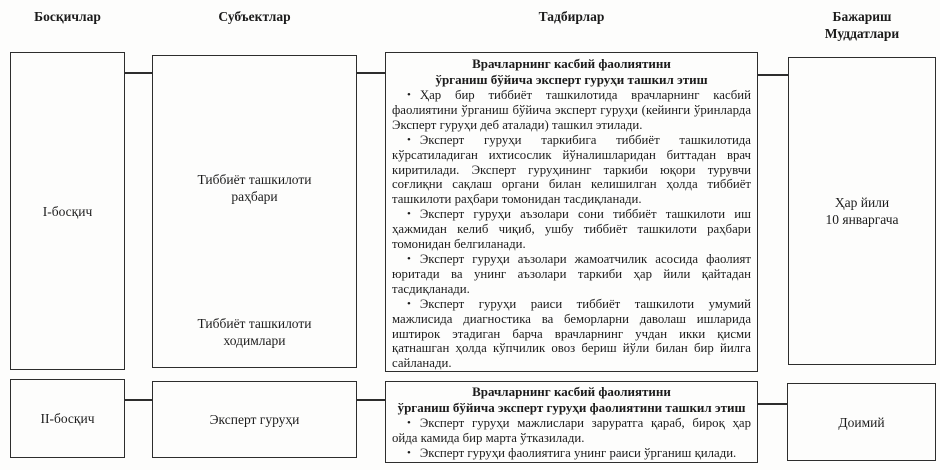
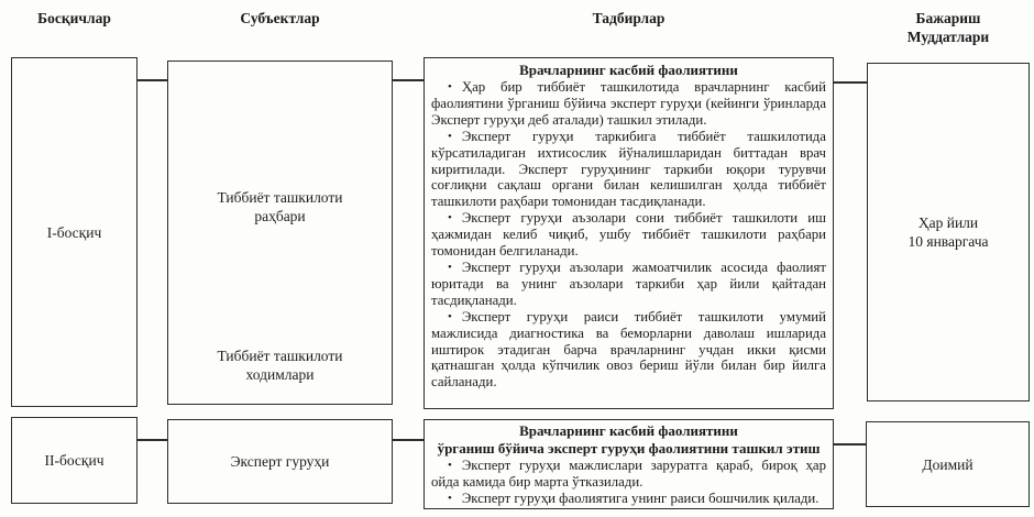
  Босқичлар
  Субъектлар
  Тадбирлар
  Бажариш
  Муддатлари
  I-босқич
  Тиббиёт ташкилоти раҳбари
  Тиббиёт ташкилоти ходимлари
  Врачларнинг касбий фаолиятини
- ўрганиш бўйича эксперт гуруҳи ташкил этиш
  • Ҳар бир тиббиёт ташкилотида врачларнинг касбий фаолиятини ўрганиш бўйича эксперт гуруҳи (кейинги ўринларда Эксперт гуруҳи деб аталади) ташкил этилади.
  • Эксперт гуруҳи таркибига тиббиёт ташкилотида кўрсатиладиган ихтисослик йўналишларидан биттадан врач киритилади. Эксперт гуруҳининг таркиби юқори турувчи соғлиқни сақлаш органи билан келишилган ҳолда тиббиёт ташкилоти раҳбари томонидан тасдиқланади.
  • Эксперт гуруҳи аъзолари сони тиббиёт ташкилоти иш ҳажмидан келиб чиқиб, ушбу тиббиёт ташкилоти раҳбари томонидан белгиланади.
  • Эксперт гуруҳи аъзолари жамоатчилик асосида фаолият юритади ва унинг аъзолари таркиби ҳар йили қайтадан тасдиқланади.
  • Эксперт гуруҳи раиси тиббиёт ташкилоти умумий мажлисида диагностика ва беморларни даволаш ишларида иштирок этадиган барча врачларнинг учдан икки қисми қатнашган ҳолда кўпчилик овоз бериш йўли билан бир йилга сайланади.
  Ҳар йили
  10 январгача
  II-босқич
  Эксперт гуруҳи
  Врачларнинг касбий фаолиятини
  ўрганиш бўйича эксперт гуруҳи фаолиятини ташкил этиш
  • Эксперт гуруҳи мажлислари заруратга қараб, бироқ ҳар ойда камида бир марта ўтказилади.
- • Эксперт гуруҳи фаолиятига унинг раиси ўрганиш қилади.
+ • Эксперт гуруҳи фаолиятига унинг раиси бошчилик қилади.
  Доимий
